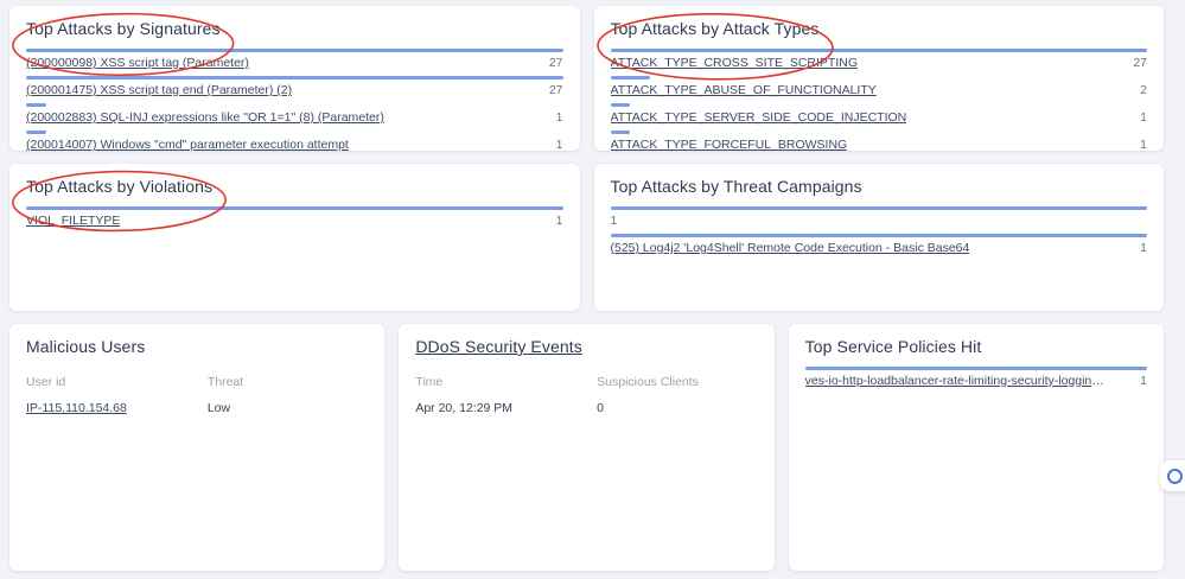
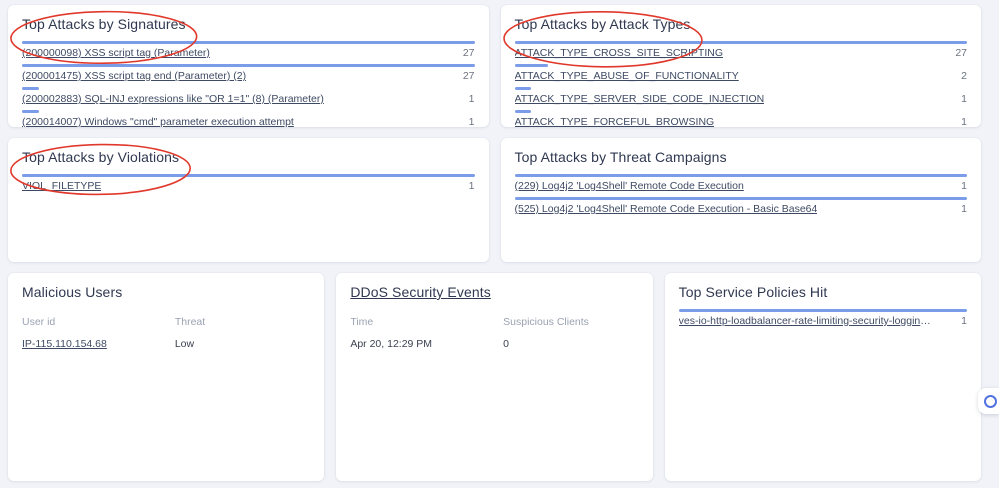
  Top Attacks by Signatures
  (00000098) XSS script tag (Parmeter)
  27
  (200001475) XSS script tag end (Parameter) (2)
  27
  (200002883) SQL-INJ expressions like "OR 1=1" (8) (Parameter)
  1
  (200014007) Windows "cmd" parameter execution attempt
  1
  Top Attacks by Attack Types
  TTACK_TYPE_CROSS_SITE_SCRPTING
  27
  ATTACK_TYPE_ABUSE_OF_FUNCTIONALITY
  2
  ATTACK_TYPE_SERVER_SIDE_CODE_INJECTION
  1
  ATTACK_TYPE_FORCEFUL_BROWSING
  1
  Top Attacks by Violations
  VOL_FILETYPE
  1
  Top Attacks by Threat Campaigns
+ (229) Log4j2 'Log4Shell' Remote Code Execution
  1
  (525) Log4j2 'Log4Shell' Remote Code Execution - Basic Base64
  1
  Malicious Users
  User id
  Threat
  IP-115.110.154.68
  Low
  DDoS Security Events
  Time
  Suspicious Clients
  Apr 20, 12:29 PM
  0
  Top Service Policies Hit
  ves-io-http-loadbalancer-rate-limiting-security-logging-
  1
